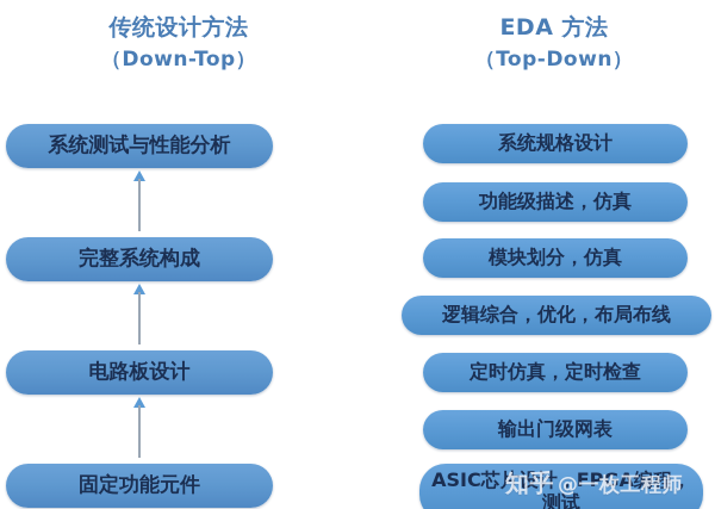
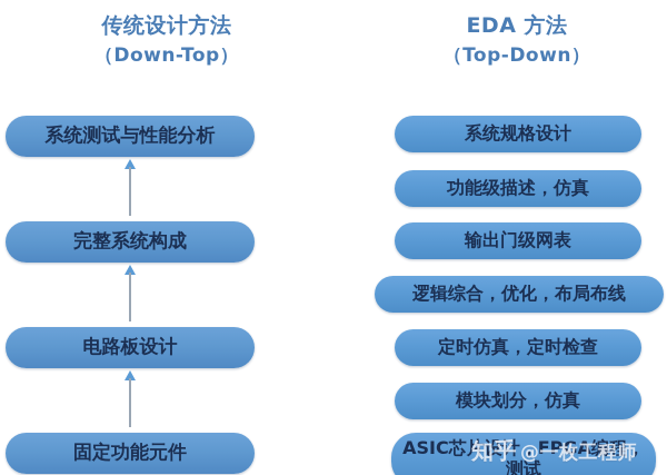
  传统设计方法
  （Down-Top）
  系统测试与性能分析
  完整系统构成
  电路板设计
  固定功能元件
  EDA 方法
  （Top-Down）
  系统规格设计
  功能级描述，仿真
- 模块划分，仿真
+ 输出门级网表
  逻辑综合，优化，布局布线
  定时仿真，定时检查
- 输出门级网表
+ 模块划分，仿真
  ASIC芯片设计，FPGA编程，测试
  知乎
  @一枚工程师
